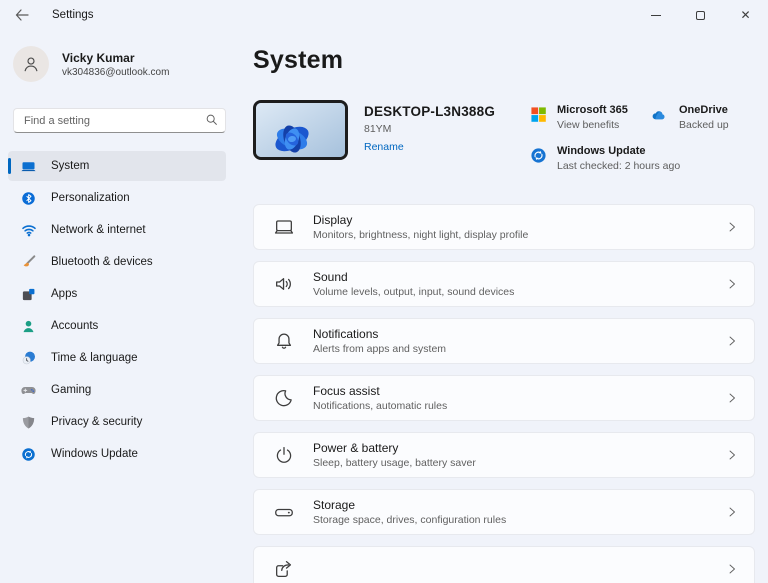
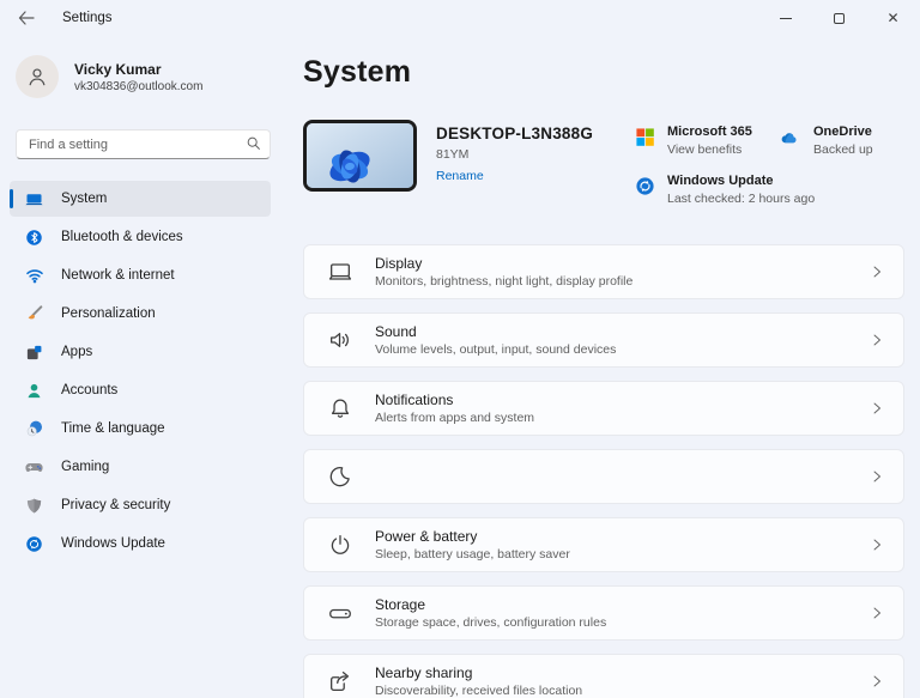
  Settings
  ✕
  Vicky Kumar
  vk304836@outlook.com
  Find a setting
  System
- Personalization
+ Bluetooth & devices
  Network & internet
- Bluetooth & devices
+ Personalization
  Apps
  Accounts
  Time & language
  Gaming
  Privacy & security
  Windows Update
  System
  DESKTOP-L3N388G
  81YM
  Rename
  Microsoft 365
  View benefits
  OneDrive
  Backed up
  Windows Update
  Last checked: 2 hours ago
  Display
  Monitors, brightness, night light, display profile
  Sound
  Volume levels, output, input, sound devices
  Notifications
  Alerts from apps and system
- Focus assist
- Notifications, automatic rules
  Power & battery
  Sleep, battery usage, battery saver
  Storage
  Storage space, drives, configuration rules
+ Nearby sharing
+ Discoverability, received files location
